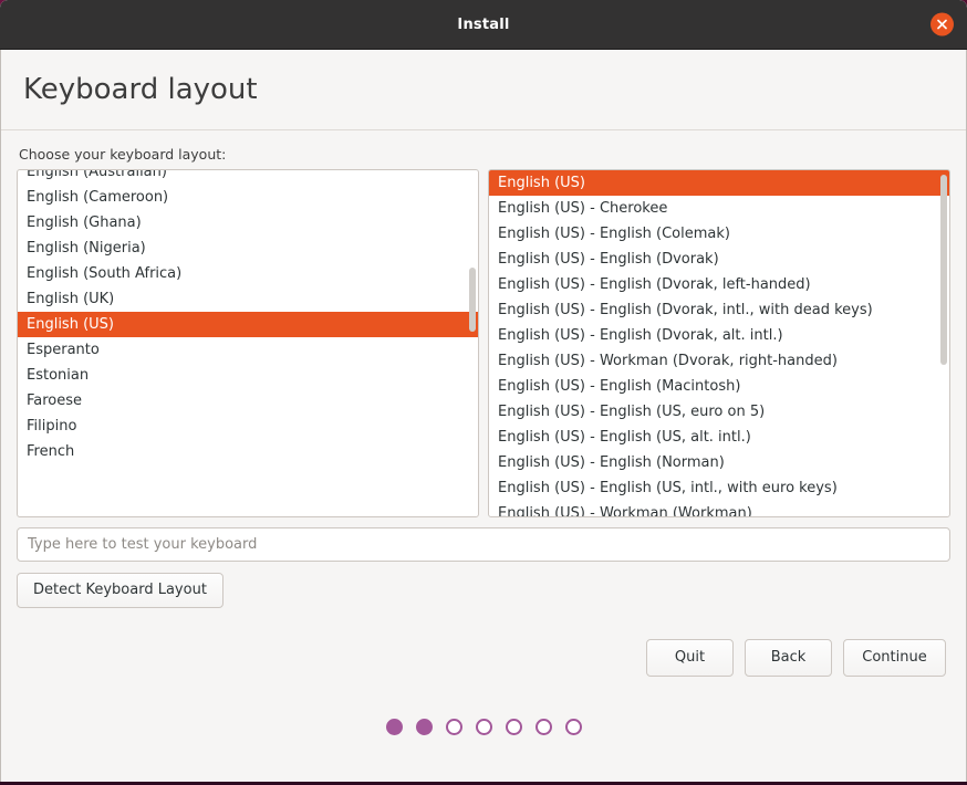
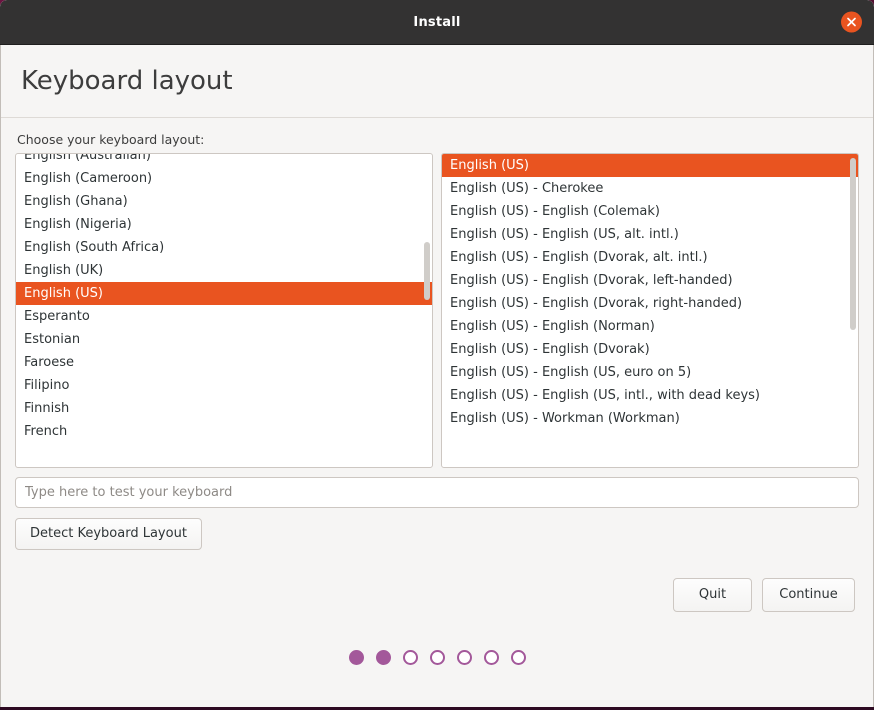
  Install
  Keyboard layout
  Choose your keyboard layout:
  English (Australian)
  English (Cameroon)
  English (Ghana)
  English (Nigeria)
  English (South Africa)
  English (UK)
  English (US)
  Esperanto
  Estonian
  Faroese
  Filipino
+ Finnish
  French
  English (US)
  English (US) - Cherokee
  English (US) - English (Colemak)
- English (US) - English (Dvorak)
+ English (US) - English (US, alt. intl.)
- English (US) - English (Dvorak, left-handed)
+ English (US) - English (Dvorak, alt. intl.)
- English (US) - English (Dvorak, intl., with dead keys)
- English (US) - English (Dvorak, alt. intl.)
+ English (US) - English (Dvorak, left-handed)
- English (US) - Workman (Dvorak, right-handed)
+ English (US) - English (Dvorak, right-handed)
- English (US) - English (Macintosh)
- English (US) - English (US, euro on 5)
+ English (US) - English (Norman)
- English (US) - English (US, alt. intl.)
+ English (US) - English (Dvorak)
- English (US) - English (Norman)
+ English (US) - English (US, euro on 5)
- English (US) - English (US, intl., with euro keys)
+ English (US) - English (US, intl., with dead keys)
  English (US) - Workman (Workman)
  Type here to test your keyboard
  Detect Keyboard Layout
  Quit
- Back
  Continue
